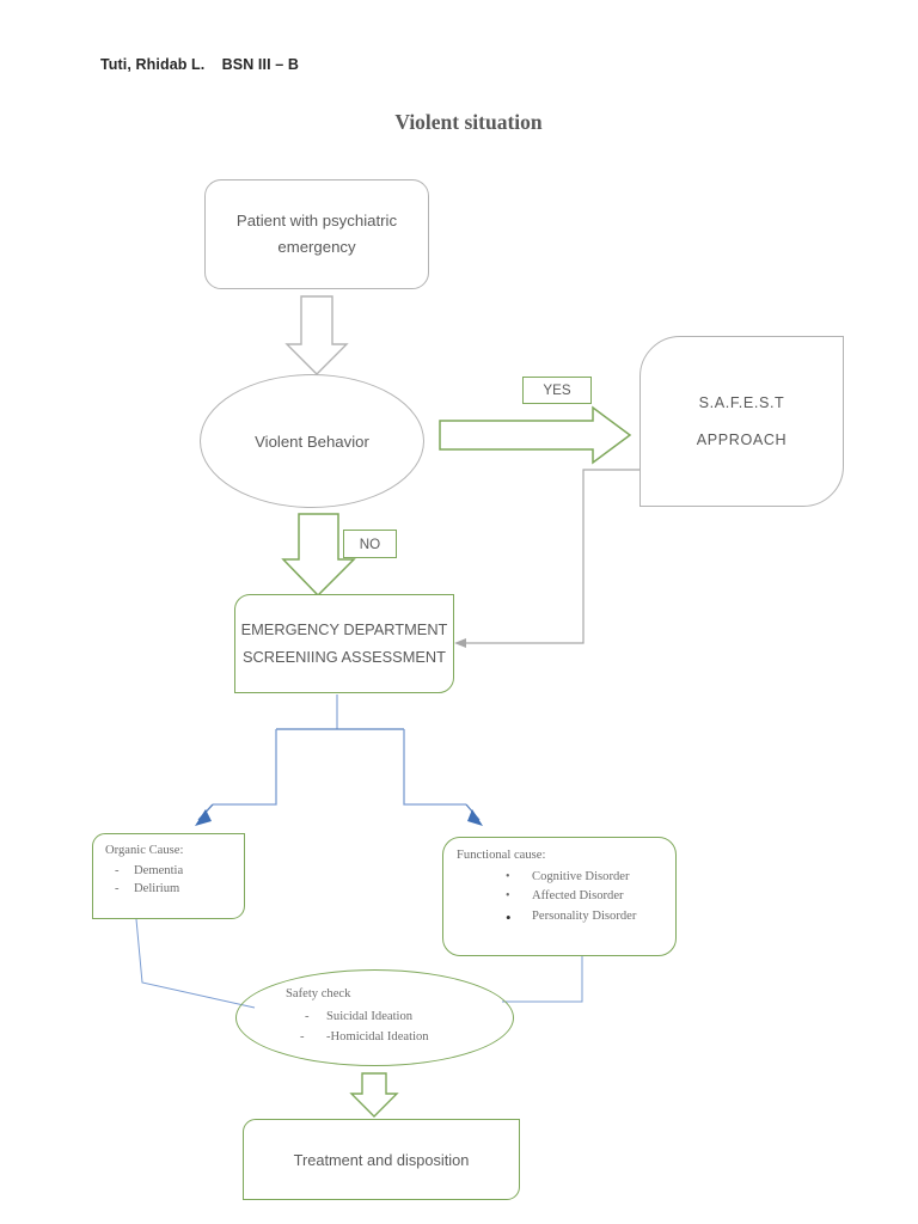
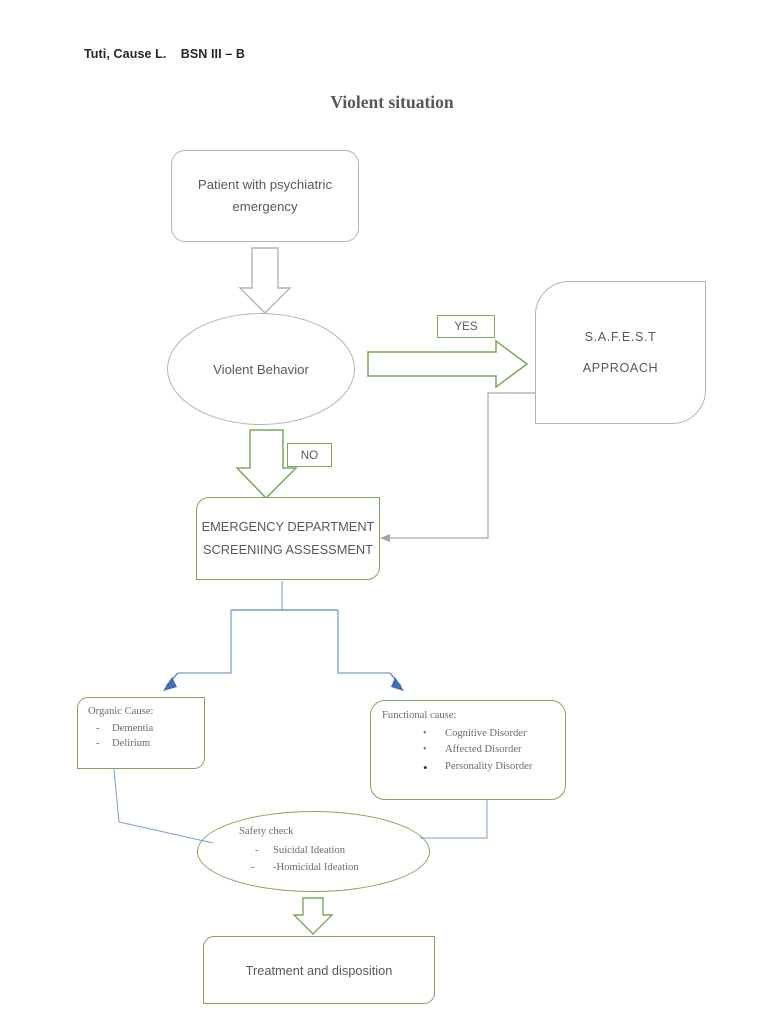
- Tuti, Rhidab L. BSN III – B
+ Tuti, Cause L. BSN III – B
  Violent situation
  Patient with psychiatric
  emergency
  Violent Behavior
  YES
  NO
  S.A.F.E.S.T
  APPROACH
  EMERGENCY DEPARTMENT
  SCREENIING ASSESSMENT
  Organic Cause:
  Dementia
  Delirium
  Functional cause:
  Cognitive Disorder
  Affected Disorder
  Personality Disorder
  Safety check
  Suicidal Ideation
  -Homicidal Ideation
  Treatment and disposition
